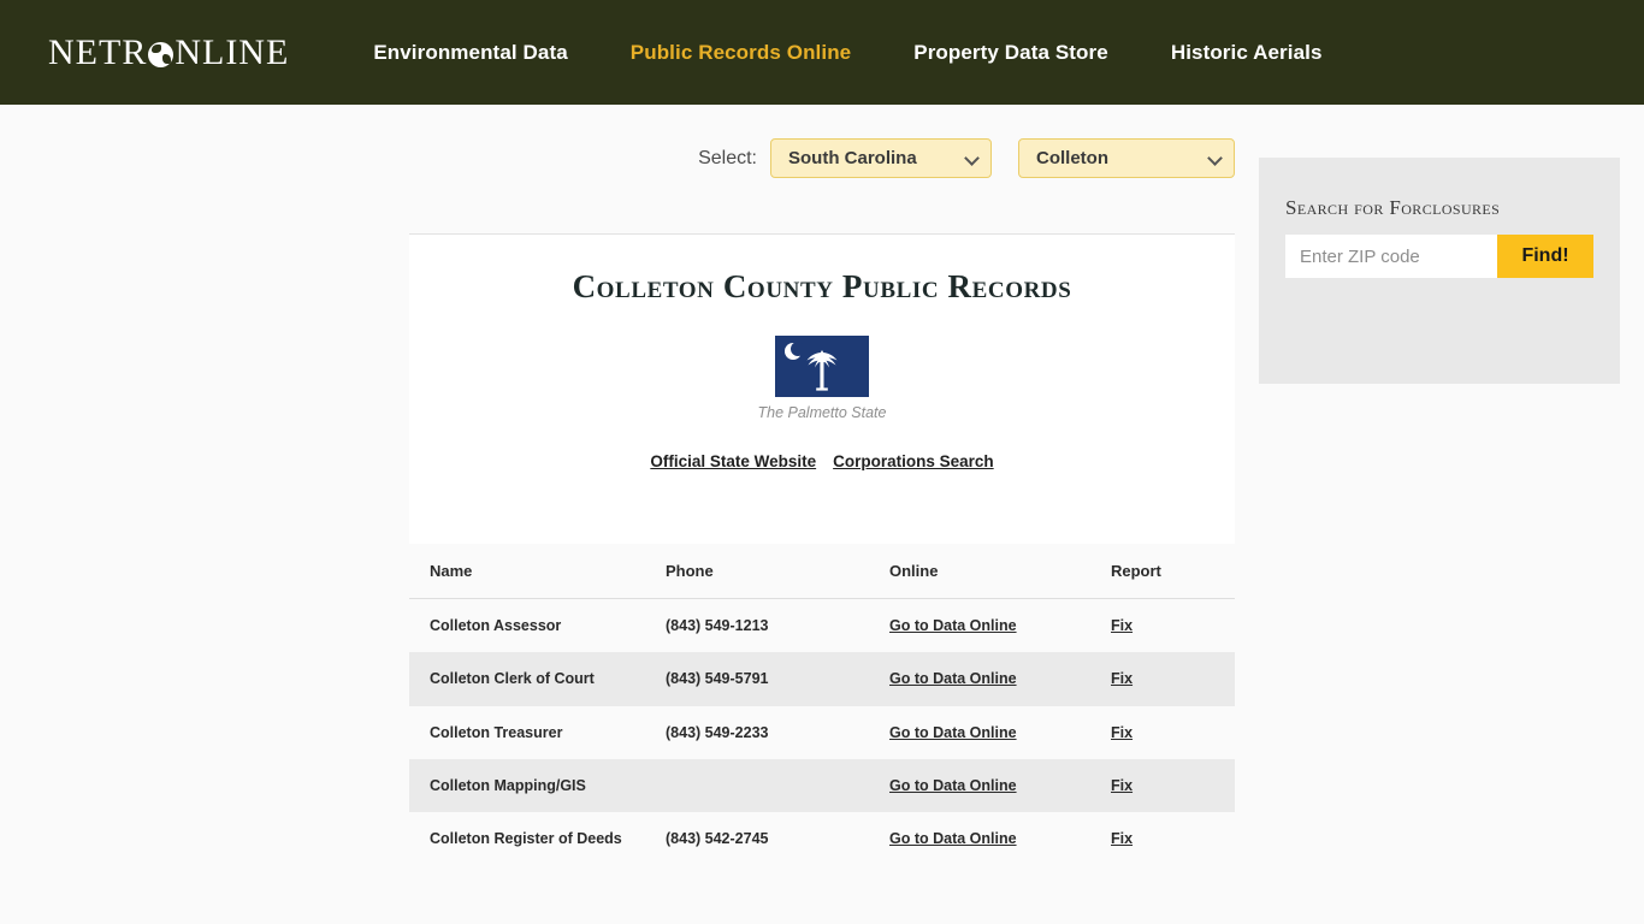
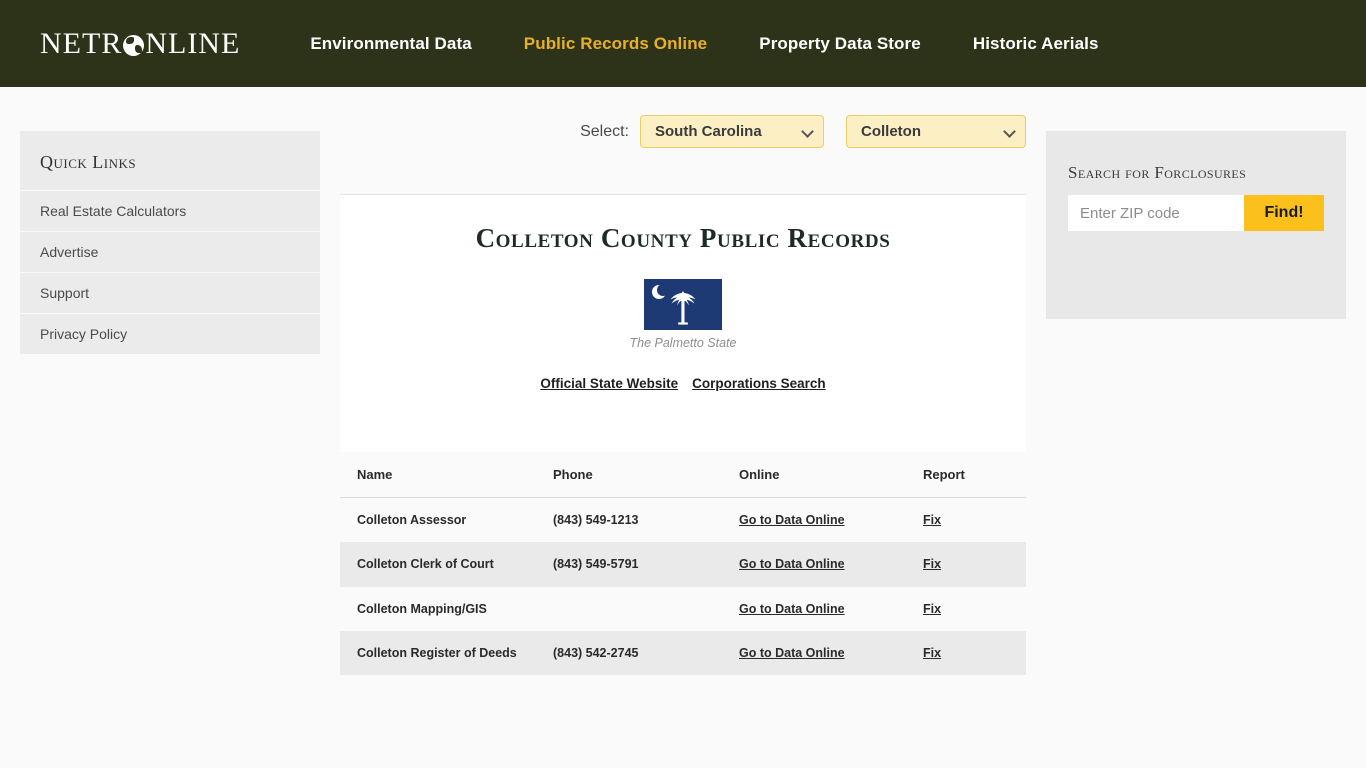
  NETR
  NLINE
  Environmental Data
  Public Records Online
  Property Data Store
  Historic Aerials
+ Quick Links
+ Real Estate Calculators
+ Advertise
+ Support
+ Privacy Policy
  Select:
  South Carolina
  Colleton
  Colleton County Public Records
  The Palmetto State
  Official State Website
  Corporations Search
  Name	Phone	Online	Report
  Colleton Assessor	(843) 549-1213	Go to Data Online	Fix
  Colleton Clerk of Court	(843) 549-5791	Go to Data Online	Fix
- Colleton Treasurer	(843) 549-2233	Go to Data Online	Fix
  Colleton Mapping/GIS		Go to Data Online	Fix
  Colleton Register of Deeds	(843) 542-2745	Go to Data Online	Fix
  Search for Forclosures
  Enter ZIP code
  Find!
